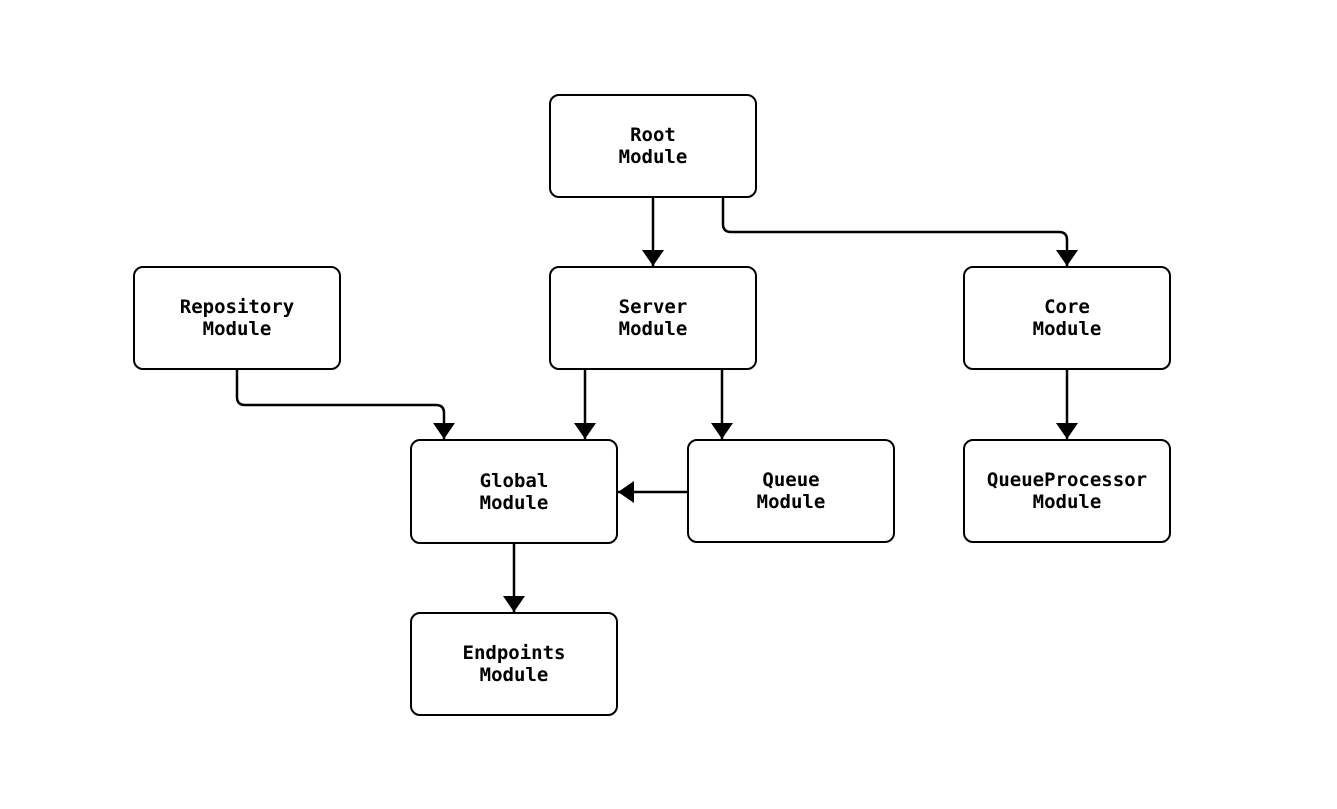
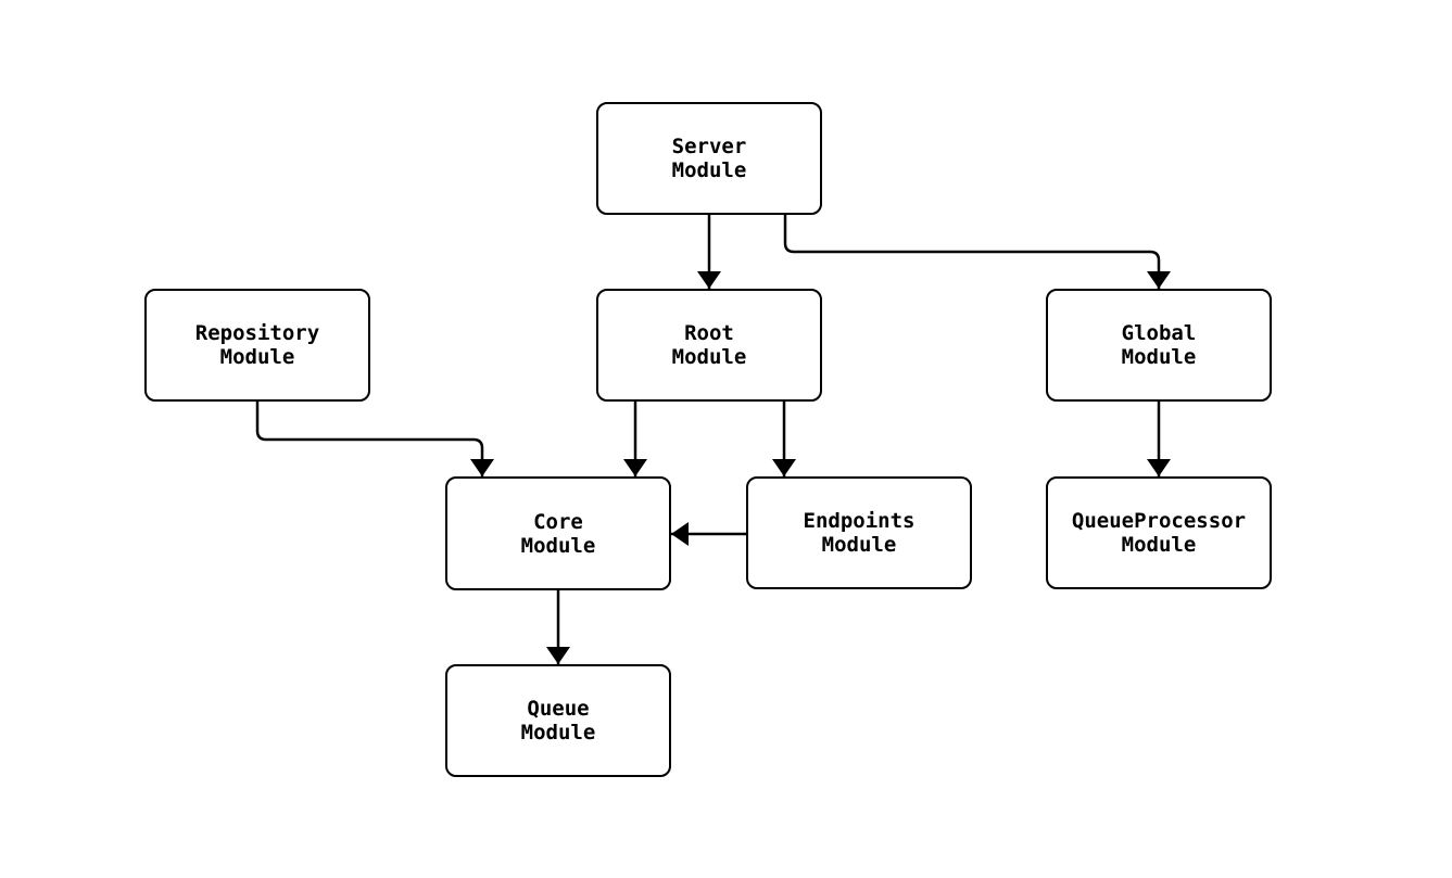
- Root
+ Server
  Module
  Repository
  Module
- Server
+ Root
  Module
- Core
+ Global
  Module
- Global
+ Core
  Module
- Queue
+ Endpoints
  Module
  QueueProcessor
  Module
- Endpoints
+ Queue
  Module
